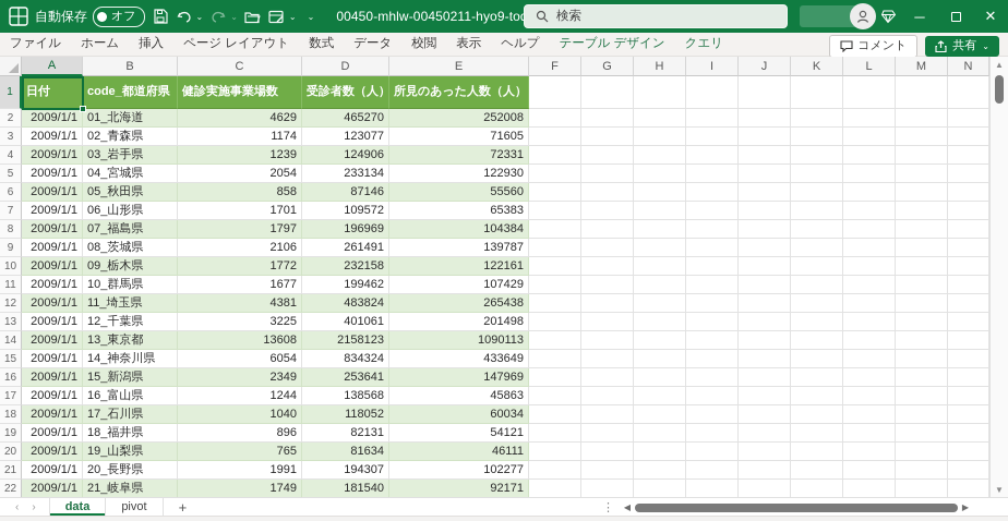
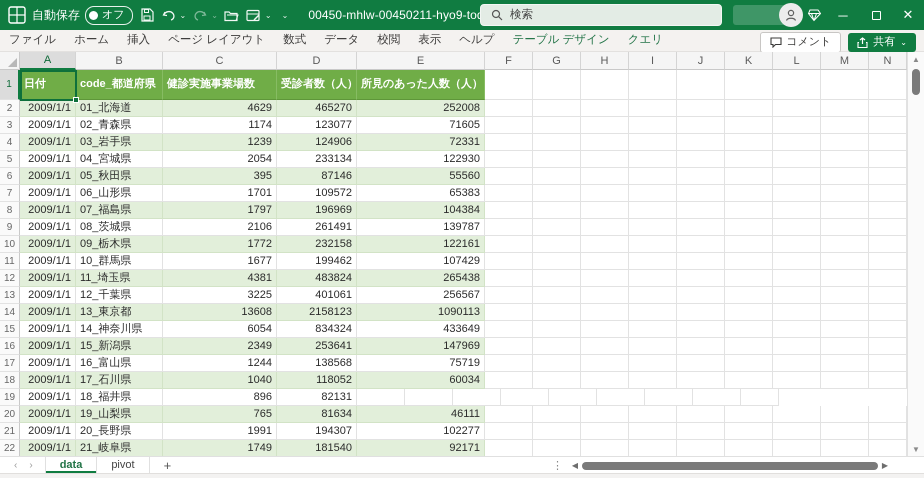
  自動保存
  オフ
  ⌄
  ⌄
  ⌄
  ⌄
  検索
  ─
  ✕
  ファイル
  ホーム
  挿入
  ページ レイアウト
  数式
  データ
  校閲
  表示
  ヘルプ
  テーブル デザイン
  クエリ
  コメント
  共有
  ⌄
  A
  B
  C
  D
  E
  F
  G
  H
  I
  J
  K
  L
  M
  N
  1
  日付
  code_都道府県
  健診実施事業場数
  受診者数（人）
  所見のあった人数（人）
  2
  2009/1/1
  01_北海道
  4629
  465270
  252008
  3
  2009/1/1
  02_青森県
  1174
  123077
  71605
  4
  2009/1/1
  03_岩手県
  1239
  124906
  72331
  5
  2009/1/1
  04_宮城県
  2054
  233134
  122930
  6
  2009/1/1
  05_秋田県
- 858
+ 395
  87146
  55560
  7
  2009/1/1
  06_山形県
  1701
  109572
  65383
  8
  2009/1/1
  07_福島県
  1797
  196969
  104384
  9
  2009/1/1
  08_茨城県
  2106
  261491
  139787
  10
  2009/1/1
  09_栃木県
  1772
  232158
  122161
  11
  2009/1/1
  10_群馬県
  1677
  199462
  107429
  12
  2009/1/1
  11_埼玉県
  4381
  483824
  265438
  13
  2009/1/1
  12_千葉県
  3225
  401061
- 201498
+ 256567
  14
  2009/1/1
  13_東京都
  13608
  2158123
  1090113
  15
  2009/1/1
  14_神奈川県
  6054
  834324
  433649
  16
  2009/1/1
  15_新潟県
  2349
  253641
  147969
  17
  2009/1/1
  16_富山県
  1244
  138568
- 45863
+ 75719
  18
  2009/1/1
  17_石川県
  1040
  118052
  60034
  19
  2009/1/1
  18_福井県
  896
  82131
- 54121
  20
  2009/1/1
  19_山梨県
  765
  81634
  46111
  21
  2009/1/1
  20_長野県
  1991
  194307
  102277
  22
  2009/1/1
  21_岐阜県
  1749
  181540
  92171
  ▲
  ▼
  ‹
  ›
  data
  pivot
  +
  ⋮
  ◀
  ▶
